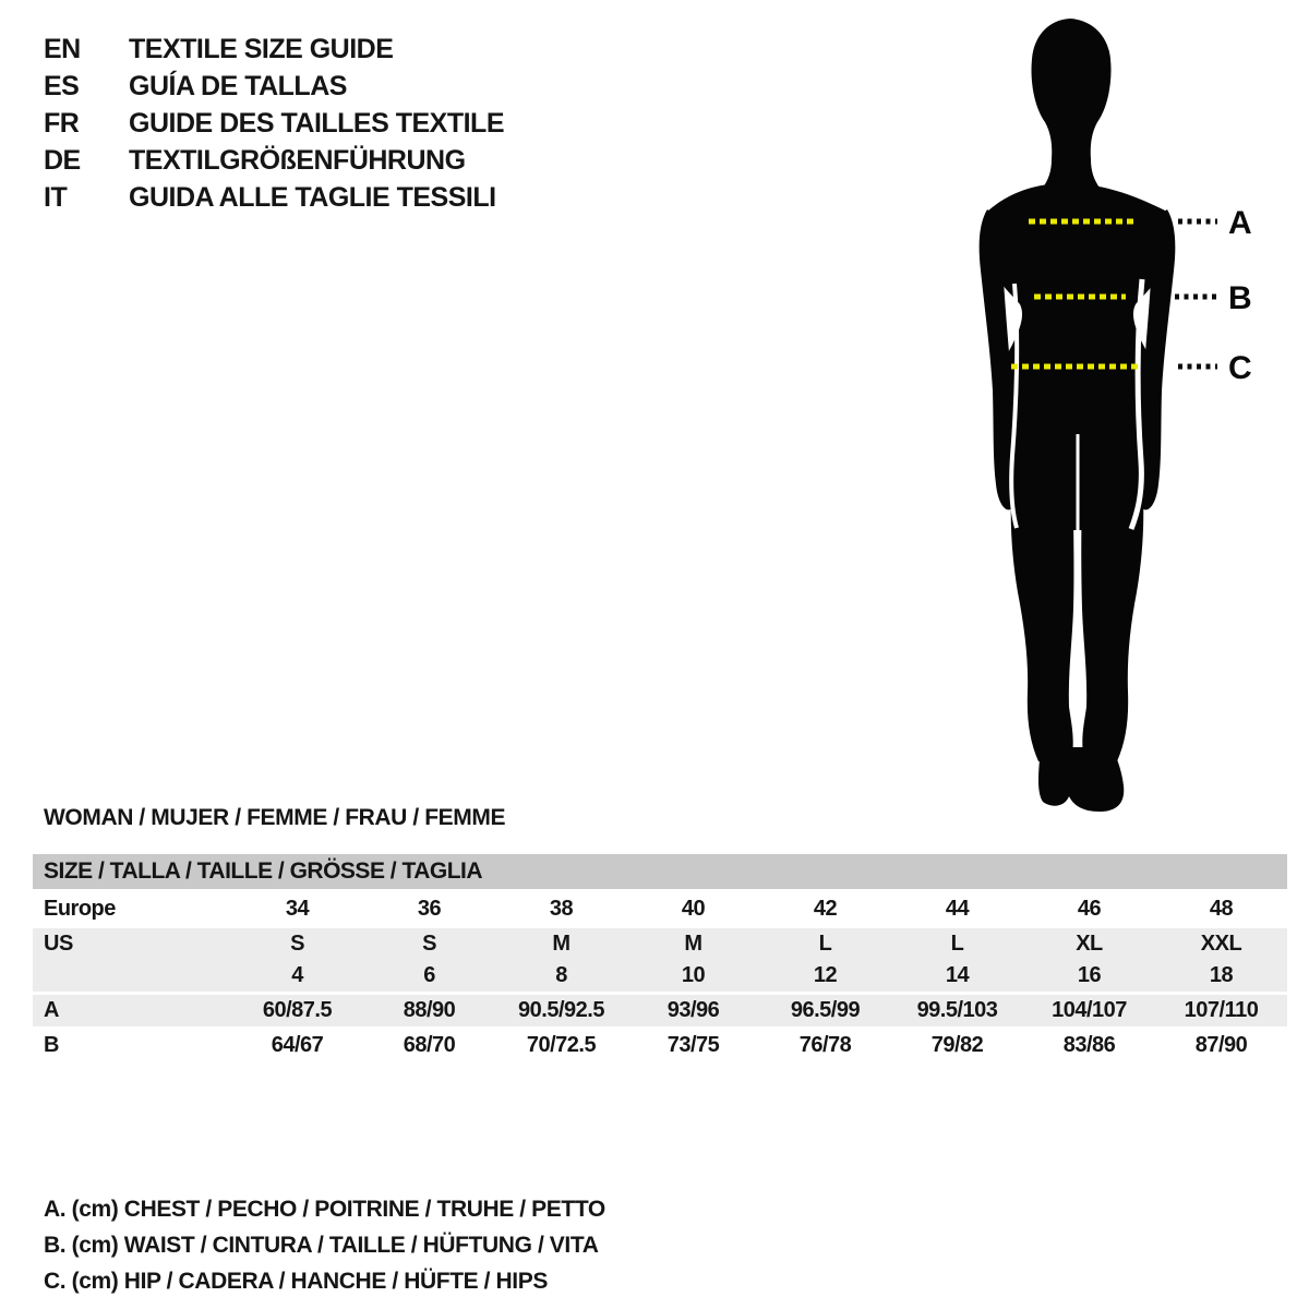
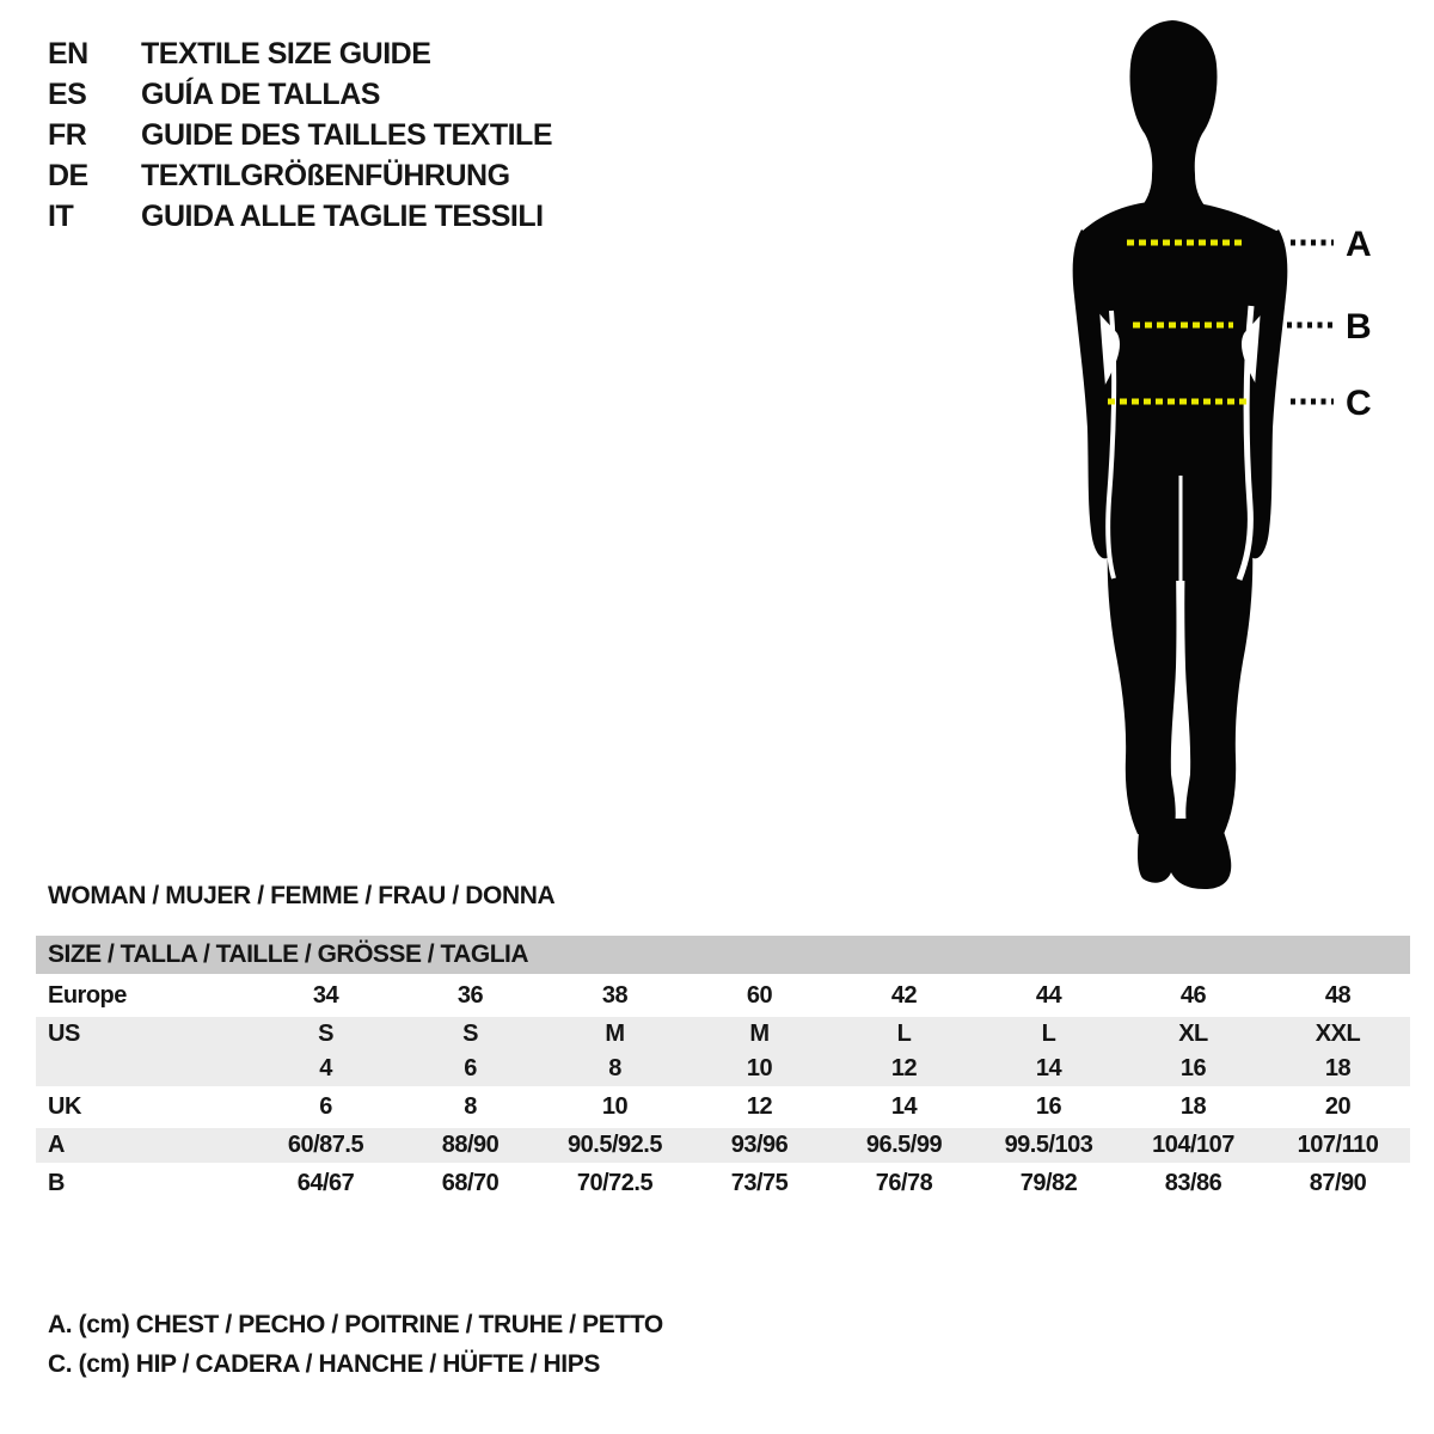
  EN
  TEXTILE SIZE GUIDE
  ES
  GUÍA DE TALLAS
  FR
  GUIDE DES TAILLES TEXTILE
  DE
  TEXTILGRÖßENFÜHRUNG
  IT
  GUIDA ALLE TAGLIE TESSILI
  A
  B
  C
- WOMAN / MUJER / FEMME / FRAU / FEMME
+ WOMAN / MUJER / FEMME / FRAU / DONNA
  SIZE / TALLA / TAILLE / GRÖSSE / TAGLIA
- Europe	34	36	38	40	42	44	46	48
+ Europe	34	36	38	60	42	44	46	48
  US	S	S	M	M	L	L	XL	XXL
  	4	6	8	10	12	14	16	18
+ UK	6	8	10	12	14	16	18	20
  A	60/87.5	88/90	90.5/92.5	93/96	96.5/99	99.5/103	104/107	107/110
  B	64/67	68/70	70/72.5	73/75	76/78	79/82	83/86	87/90
  A. (cm) CHEST / PECHO / POITRINE / TRUHE / PETTO
- B. (cm) WAIST / CINTURA / TAILLE / HÜFTUNG / VITA
  C. (cm) HIP / CADERA / HANCHE / HÜFTE / HIPS
